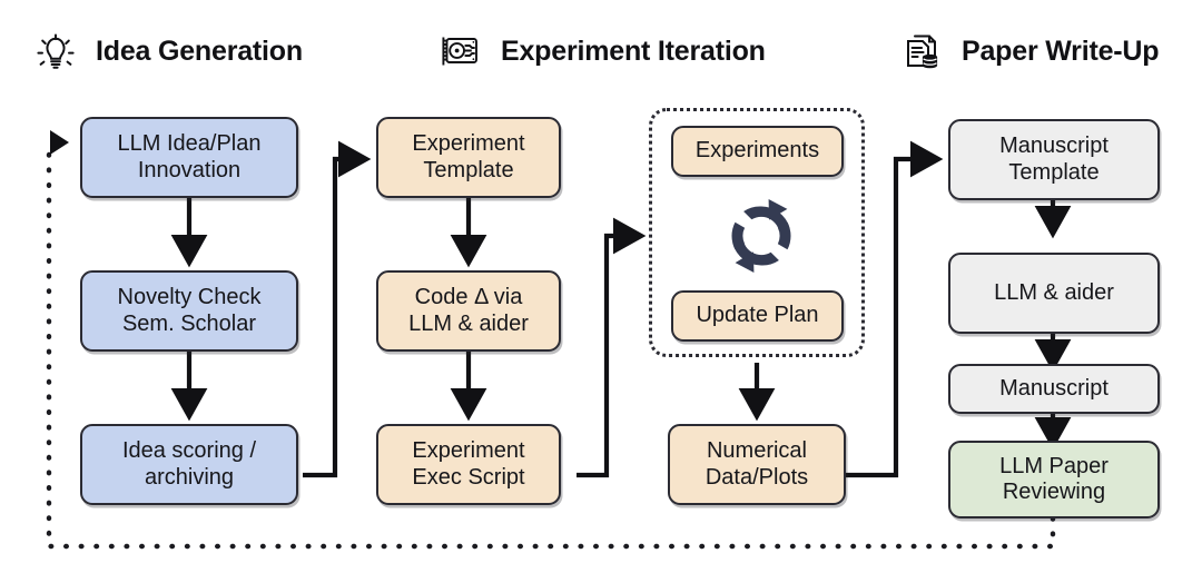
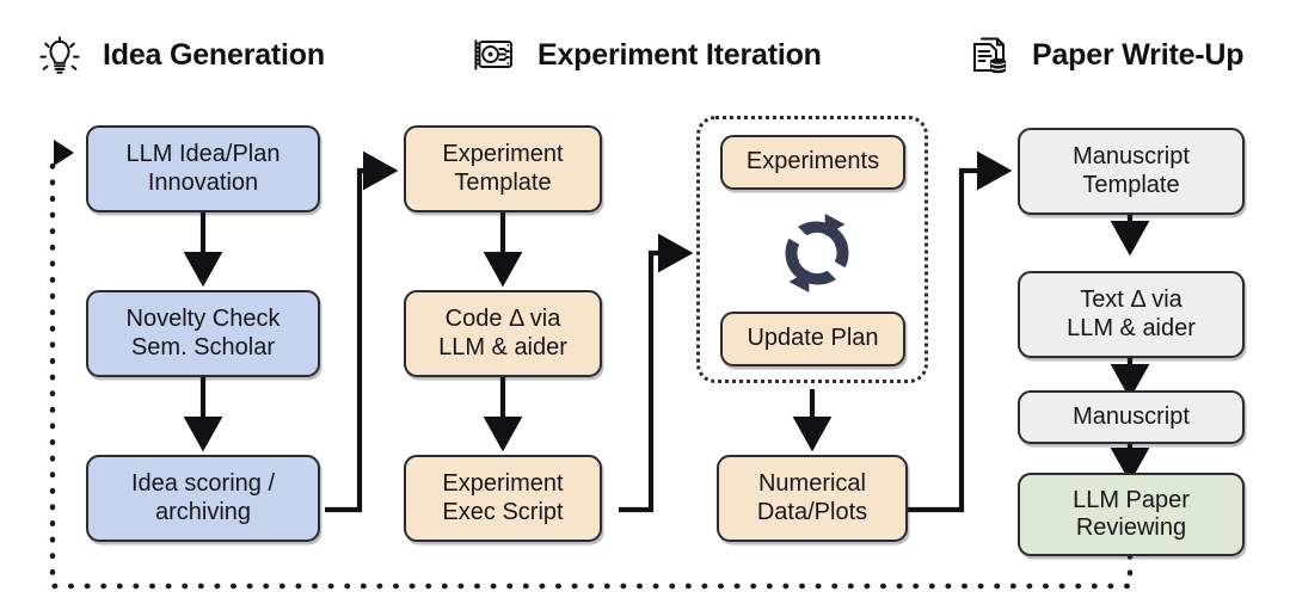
  Idea Generation
  Experiment Iteration
  Paper Write-Up
  LLM Idea/Plan
  Innovation
  Novelty Check
  Sem. Scholar
  Idea scoring /
  archiving
  Experiment
  Template
  Code Δ via
  LLM & aider
  Experiment
  Exec Script
  Experiments
  Update Plan
  Numerical
  Data/Plots
  Manuscript
  Template
+ Text Δ via
  LLM & aider
  Manuscript
  LLM Paper
  Reviewing
